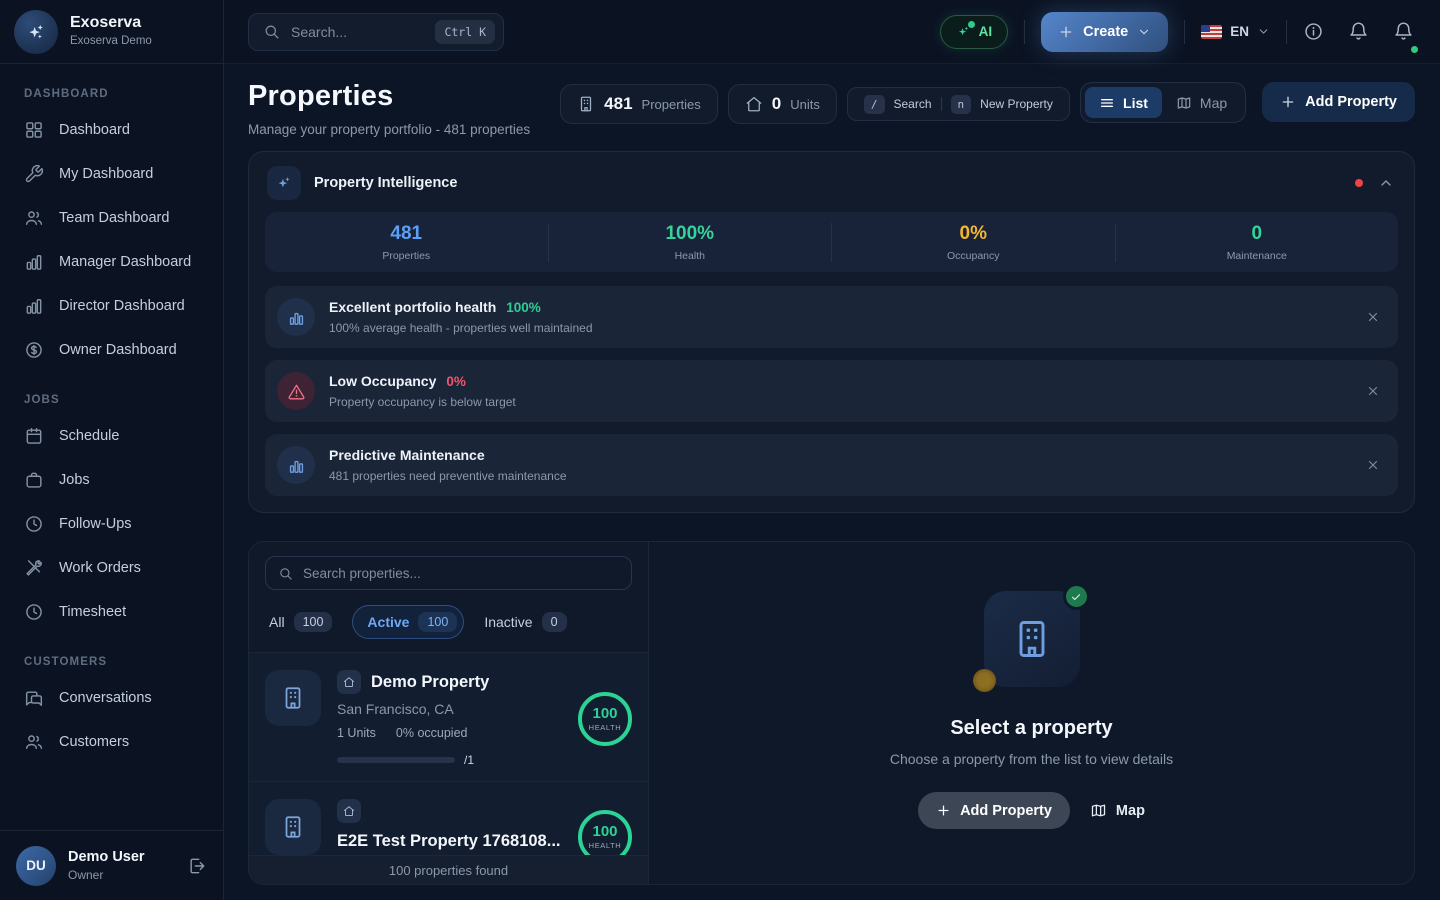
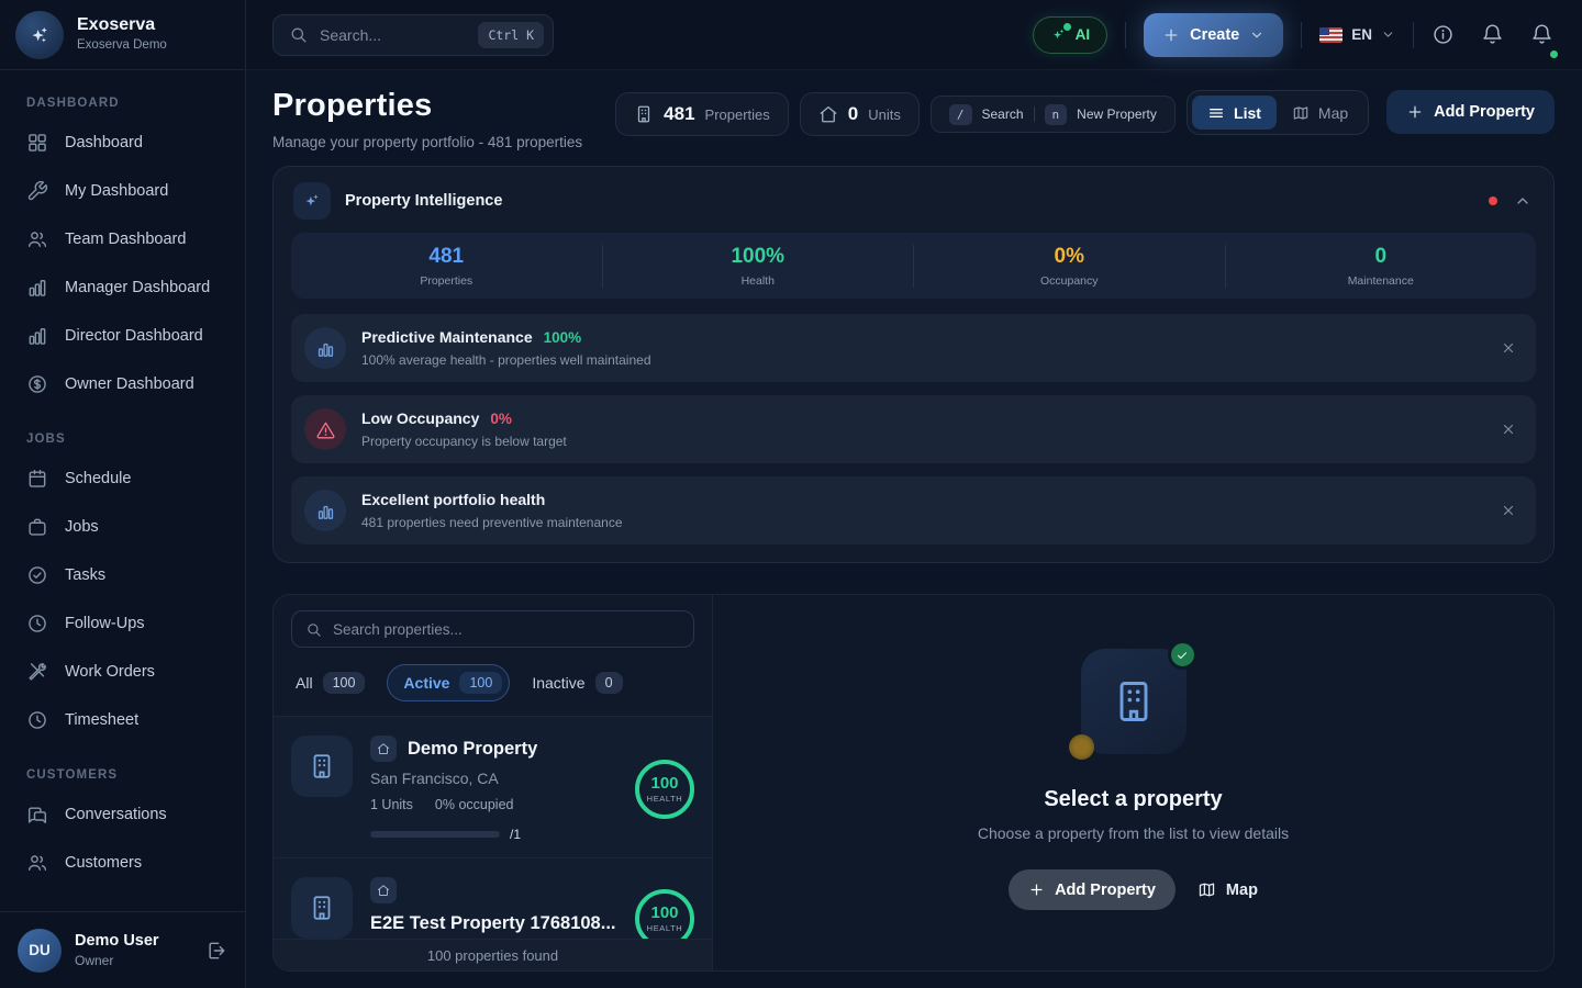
  Exoserva
  Exoserva Demo
  DASHBOARD
  Dashboard
  My Dashboard
  Team Dashboard
  Manager Dashboard
  Director Dashboard
  Owner Dashboard
  JOBS
  Schedule
  Jobs
+ Tasks
  Follow-Ups
  Work Orders
  Timesheet
  CUSTOMERS
  Conversations
  Customers
  DU
  Demo User
  Owner
  Search...
  Ctrl K
  AI
  Create
  EN
  Properties
  Manage your property portfolio - 481 properties
  481
  Properties
  0
  Units
  /
  Search
  n
  New Property
  List
  Map
  Add Property
  Property Intelligence
  481
  Properties
  100%
  Health
  0%
  Occupancy
  0
  Maintenance
- Excellent portfolio health
+ Predictive Maintenance
  100%
  100% average health - properties well maintained
  Low Occupancy
  0%
  Property occupancy is below target
- Predictive Maintenance
+ Excellent portfolio health
  481 properties need preventive maintenance
  Search properties...
  All
  100
  Active
  100
  Inactive
  0
  Demo Property
  San Francisco, CA
  1 Units
  0% occupied
  /1
  100
  HEALTH
  E2E Test Property 1768108...
  100
  HEALTH
  100 properties found
  Select a property
  Choose a property from the list to view details
  Add Property
  Map
